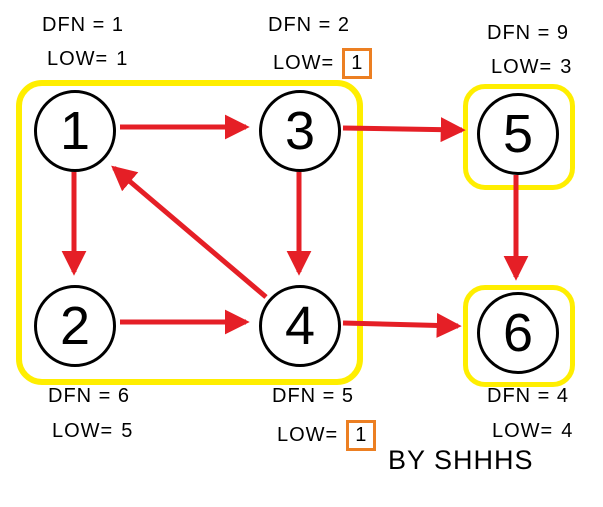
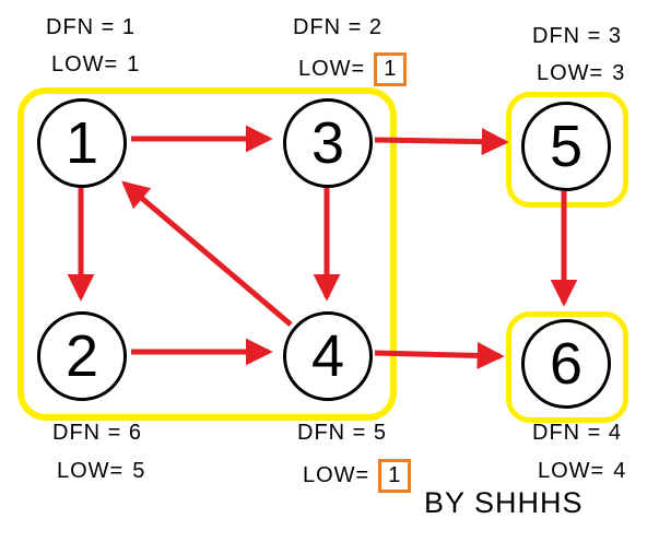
  1
  3
  5
  2
  4
  6
  DFN = 1
  LOW= 1
  DFN = 2
  LOW= 1
- DFN = 9
+ DFN = 3
  LOW= 3
  DFN = 6
  LOW= 5
  DFN = 5
  LOW= 1
  DFN = 4
  LOW= 4
  BY SHHHS
